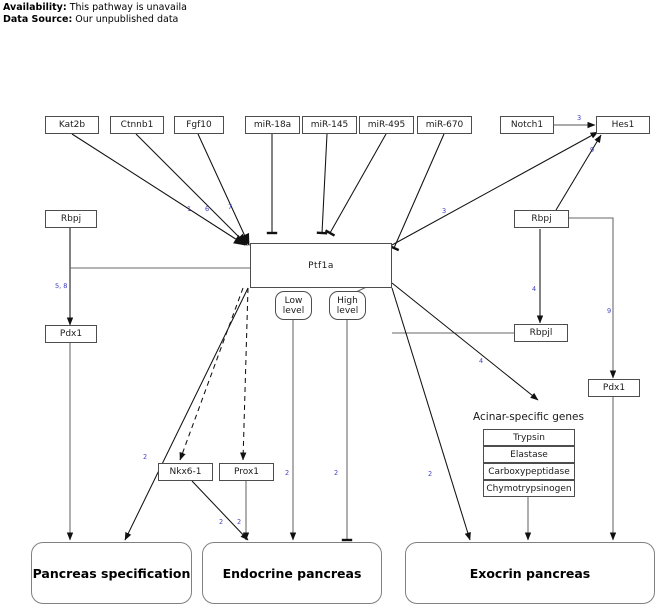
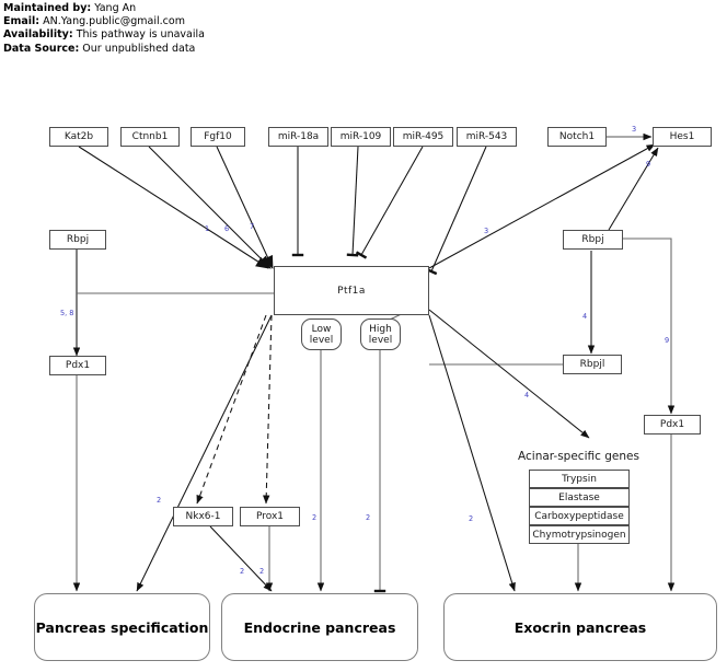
+ Maintained by: Yang An
+ Email: AN.Yang.public@gmail.com
  Availability: This pathway is unavaila
  Data Source: Our unpublished data
  Kat2b
  Ctnnb1
  Fgf10
  miR-18a
- miR-145
+ miR-109
  miR-495
- miR-670
+ miR-543
  Notch1
  Hes1
  Rbpj
  Rbpj
  Ptf1a
  Low
  level
  High
  level
  Pdx1
  Rbpjl
  Pdx1
  Nkx6-1
  Prox1
  Acinar-specific genes
  Trypsin
  Elastase
  Carboxypeptidase
  Chymotrypsinogen
  Pancreas specification
  Endocrine pancreas
  Exocrin pancreas
  1
  6
  7
  3
  9
  3
  5, 8
  4
  9
  4
  2
  2
  2
  2
  2
  2
